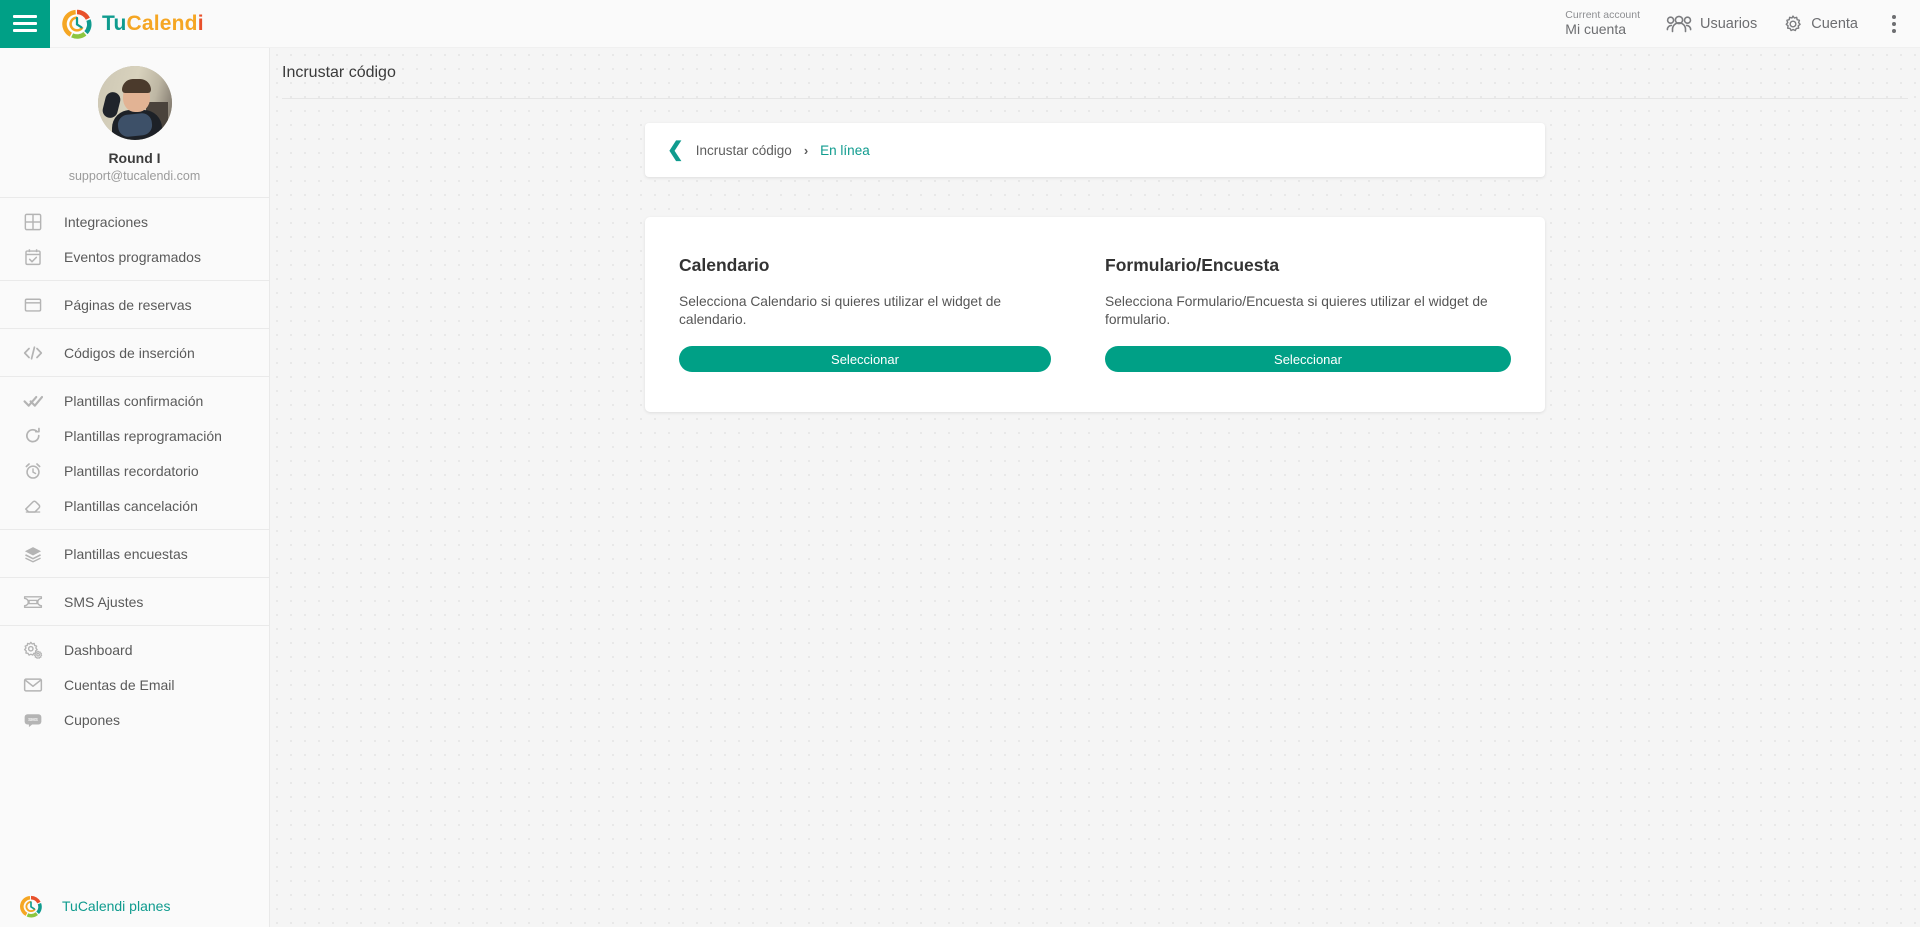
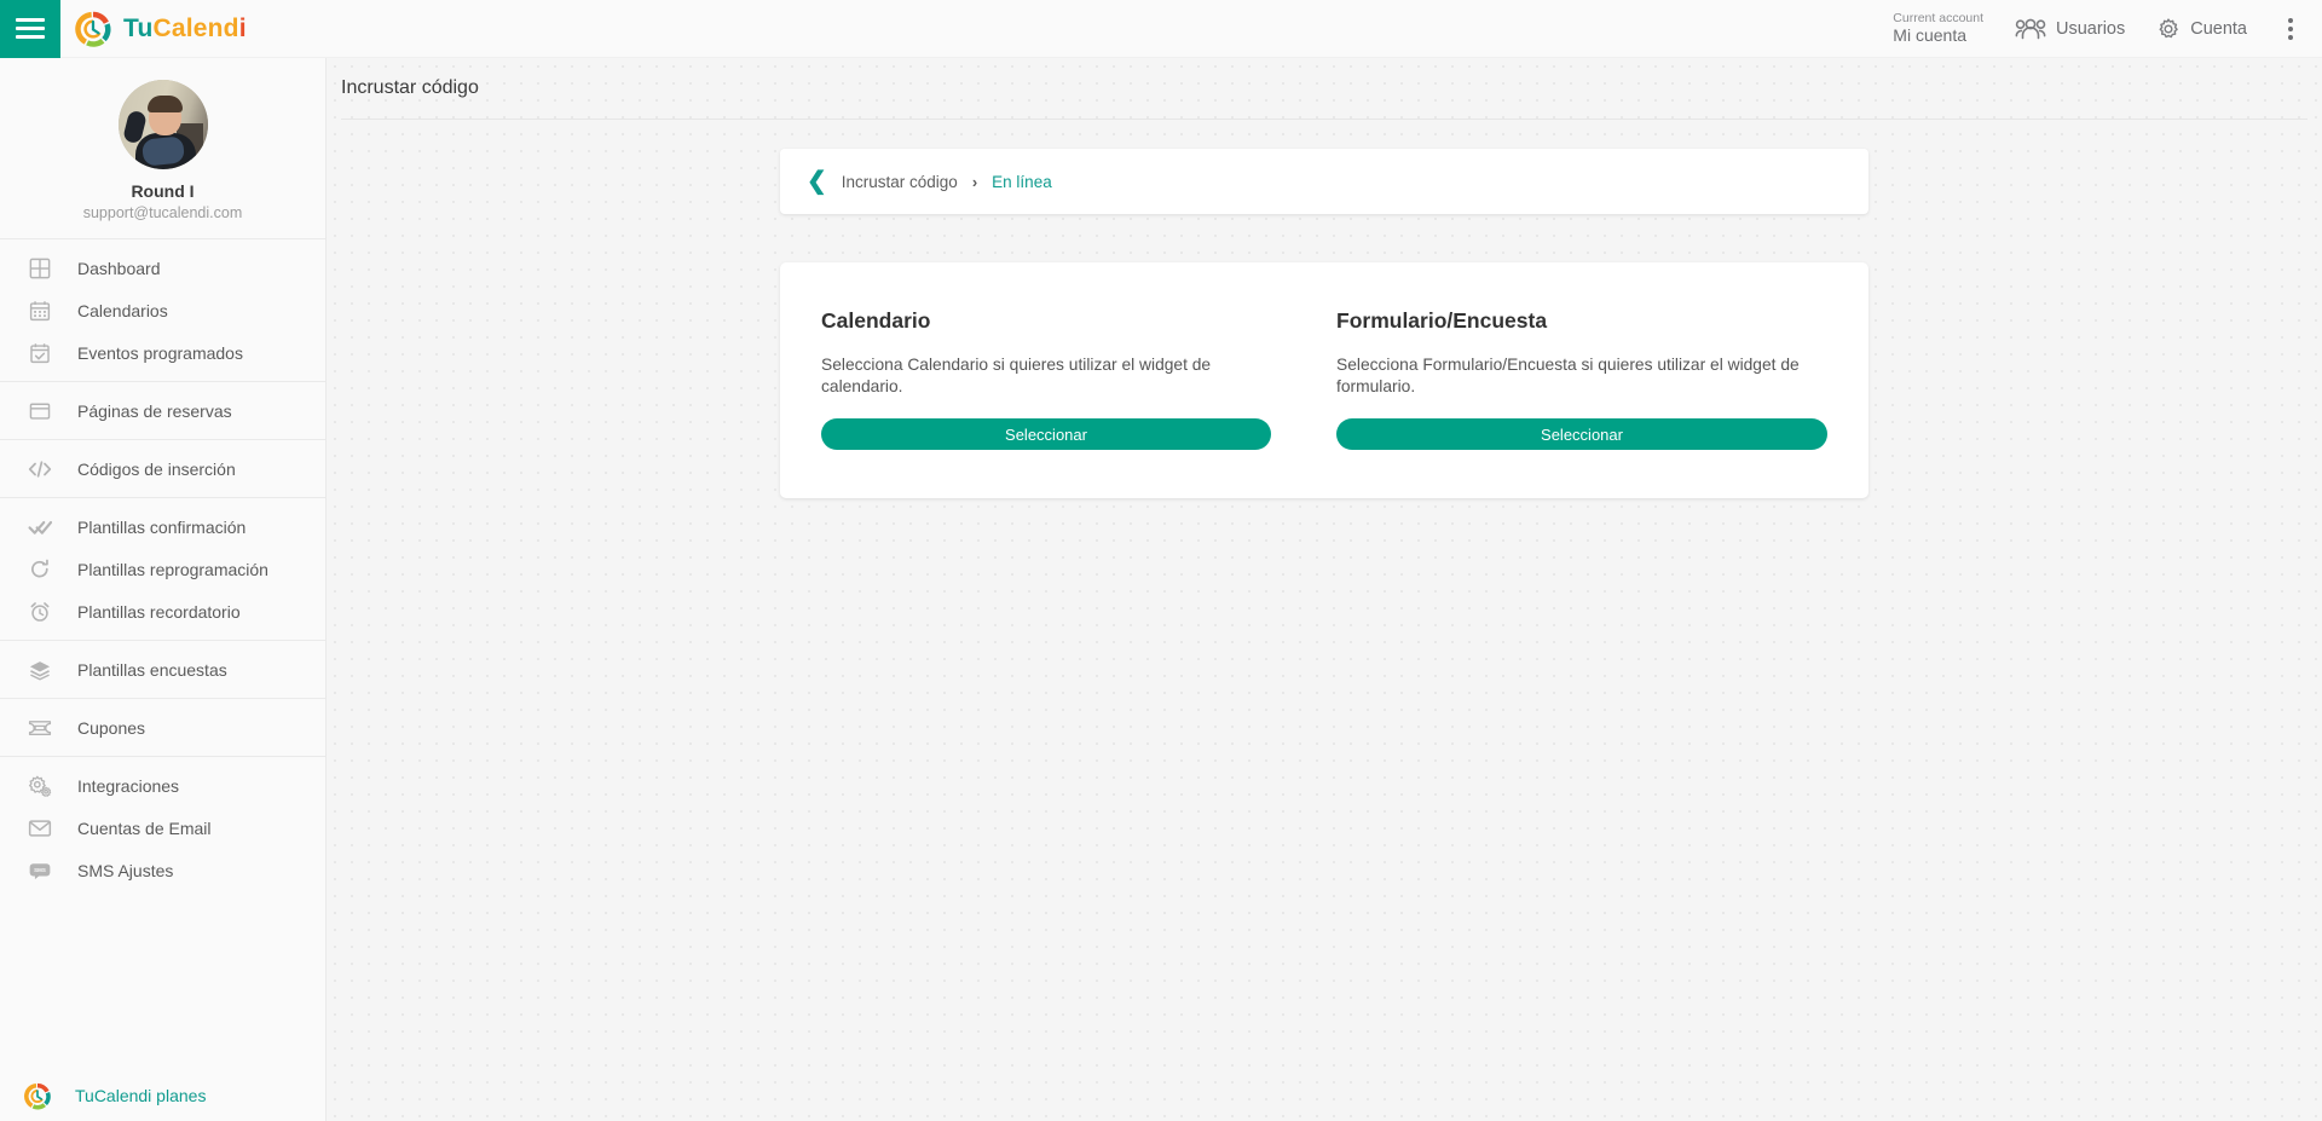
  TuCalendi
  Current account
  Mi cuenta
  Usuarios
  Cuenta
  Round I
  support@tucalendi.com
- Integraciones
+ Dashboard
+ Calendarios
  Eventos programados
  Páginas de reservas
  Códigos de inserción
  Plantillas confirmación
  Plantillas reprogramación
  Plantillas recordatorio
- Plantillas cancelación
  Plantillas encuestas
- SMS Ajustes
+ Cupones
- Dashboard
+ Integraciones
  Cuentas de Email
- Cupones
+ SMS Ajustes
  TuCalendi planes
  Incrustar código
  ❮
  Incrustar código
  ›
  En línea
  Calendario
  Selecciona Calendario si quieres utilizar el widget de calendario.
  Seleccionar
  Formulario/Encuesta
  Selecciona Formulario/Encuesta si quieres utilizar el widget de formulario.
  Seleccionar
